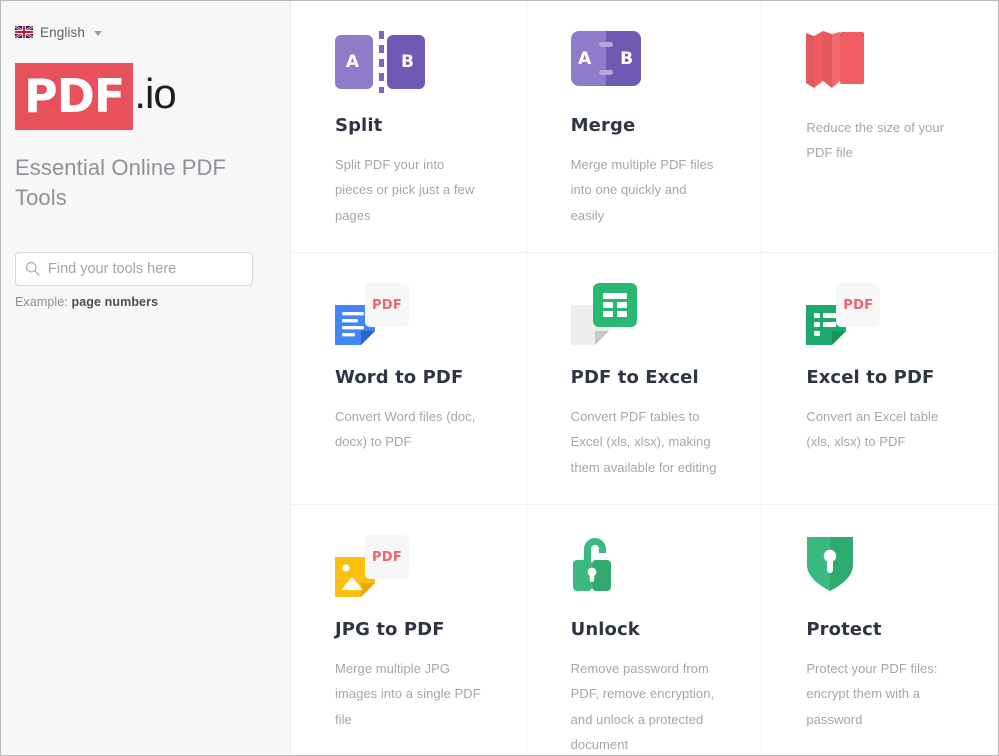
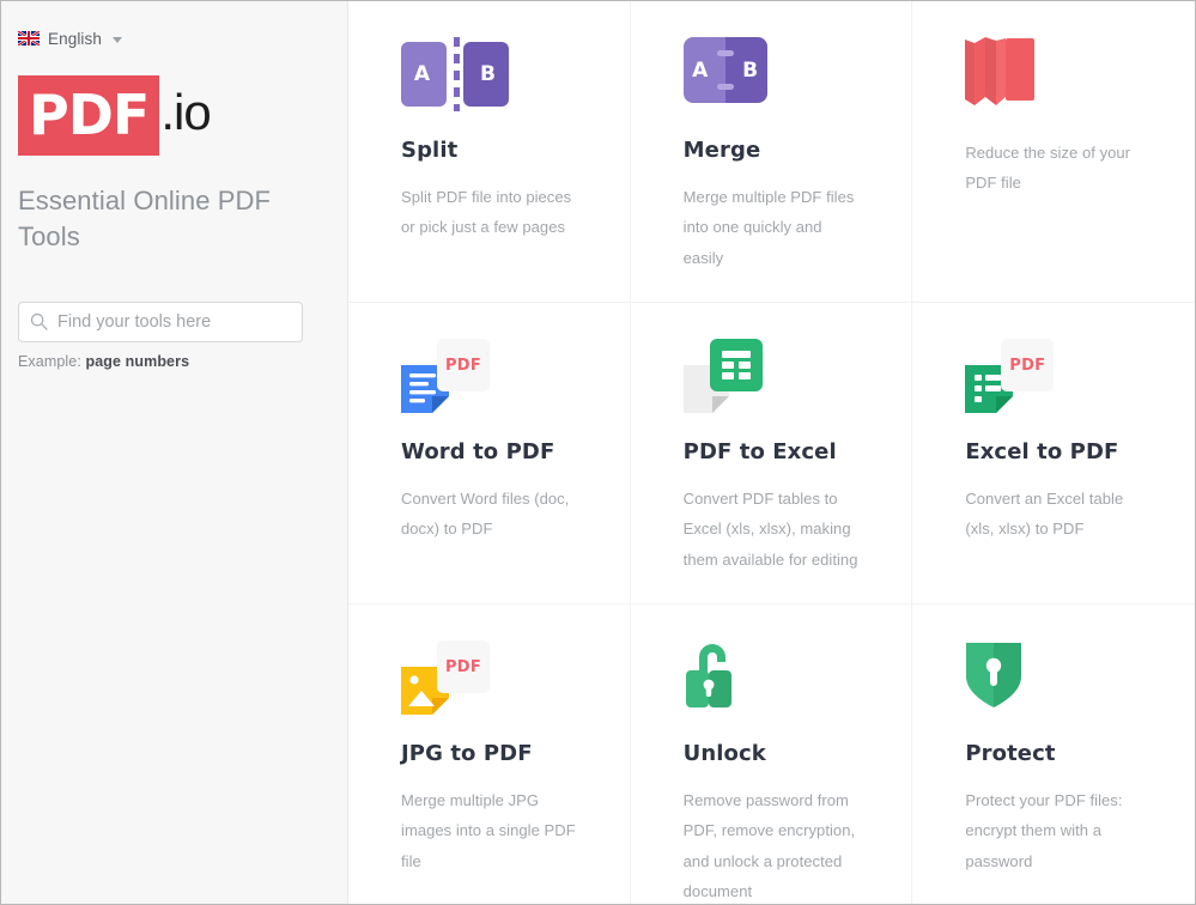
  English
  PDF
  .io
  Essential Online PDF Tools
  Find your tools here
  Example: page numbers
  A
  B
  Split
- Split PDF your into pieces or pick just a few pages
+ Split PDF file into pieces or pick just a few pages
  A
  B
  Merge
  Merge multiple PDF files into one quickly and easily
  Reduce the size of your PDF file
  PDF
  Word to PDF
  Convert Word files (doc, docx) to PDF
  PDF to Excel
  Convert PDF tables to Excel (xls, xlsx), making them available for editing
  PDF
  Excel to PDF
  Convert an Excel table (xls, xlsx) to PDF
  PDF
  JPG to PDF
  Merge multiple JPG images into a single PDF file
  Unlock
  Remove password from PDF, remove encryption, and unlock a protected document
  Protect
  Protect your PDF files: encrypt them with a password
